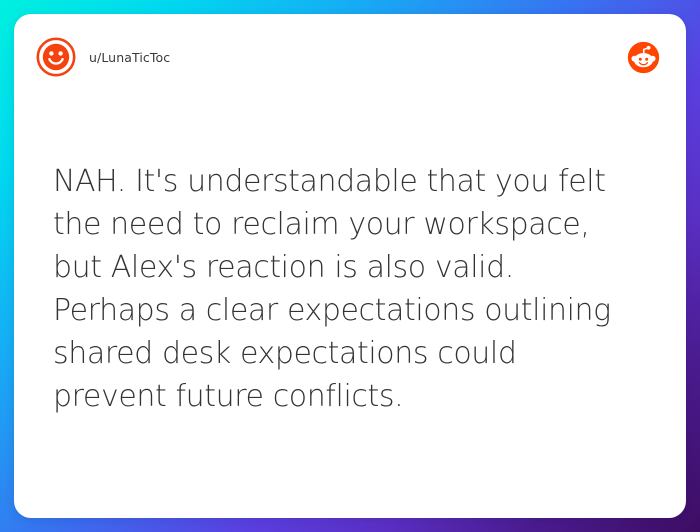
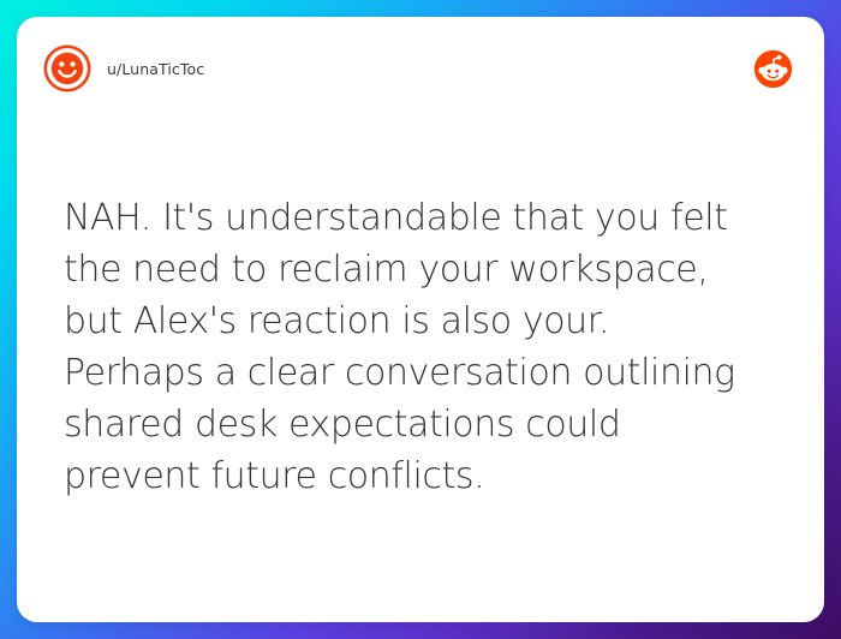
  u/LunaTicToc
  NAH. It's understandable that you felt
  the need to reclaim your workspace,
- but Alex's reaction is also valid.
+ but Alex's reaction is also your.
- Perhaps a clear expectations outlining
+ Perhaps a clear conversation outlining
  shared desk expectations could
  prevent future conflicts.
